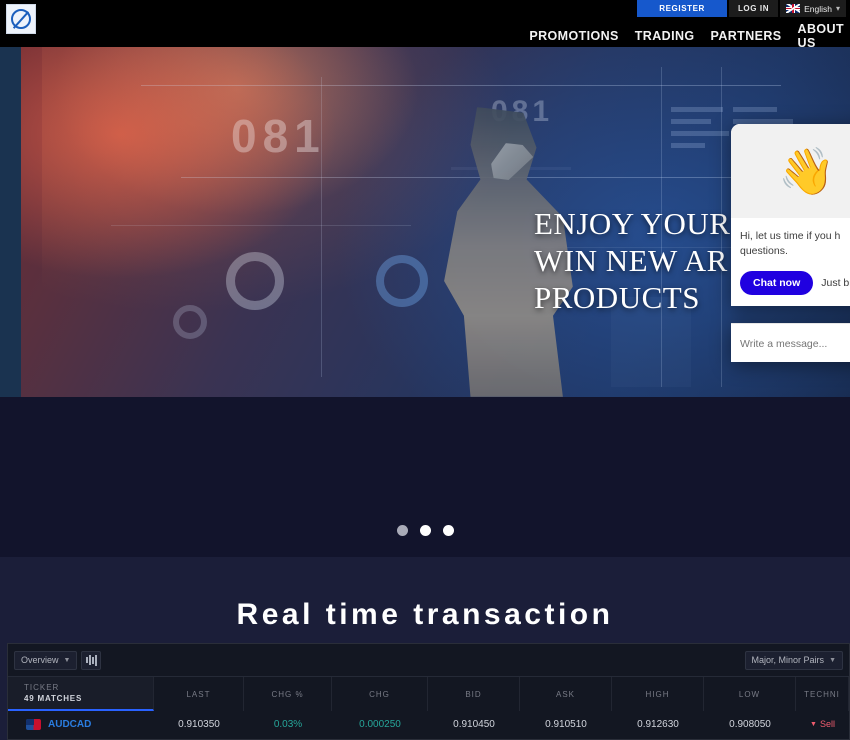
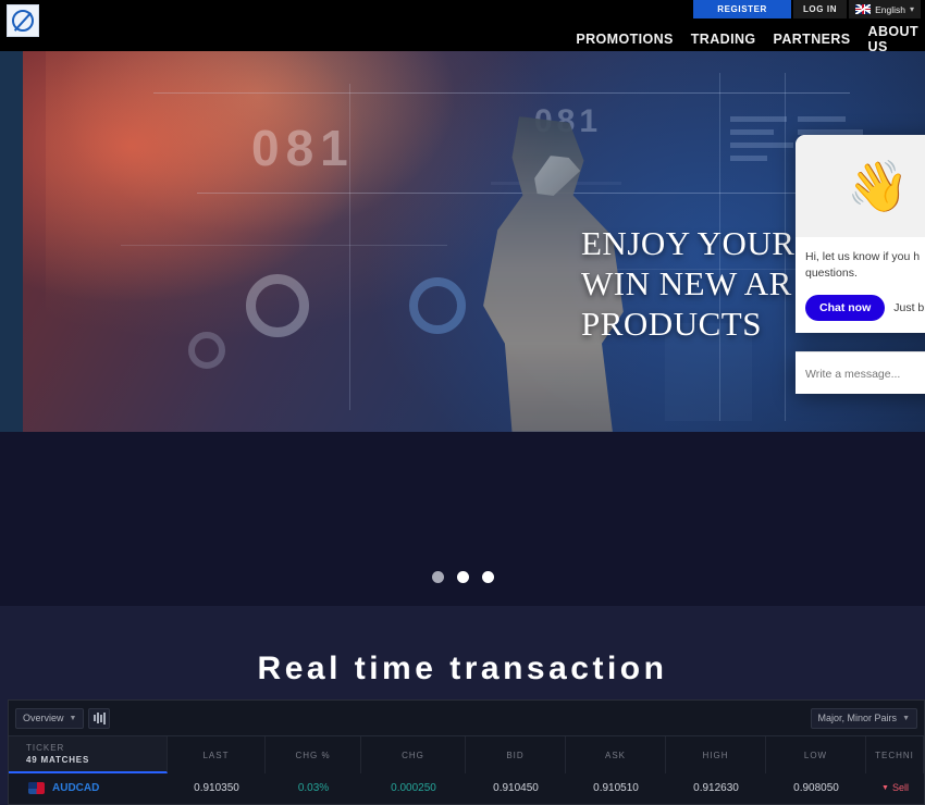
  REGISTER
  LOG IN
  English
  ▾
  PROMOTIONS
  TRADING
  PARTNERS
  ABOUT US
  ENJOY YOUR
  WIN NEW AR
  PRODUCTS
  👋
- Hi, let us time if you h
+ Hi, let us know if you h
  questions.
  Chat now
  Just b
  Write a message...
  Real time transaction
  Overview
  Major, Minor Pairs
  TICKER
  49 MATCHES
  LAST
  CHG %
  CHG
  BID
  ASK
  HIGH
  LOW
  TECHNI
  AUDCAD
  0.910350
  0.03%
  0.000250
  0.910450
  0.910510
  0.912630
  0.908050
  Sell
